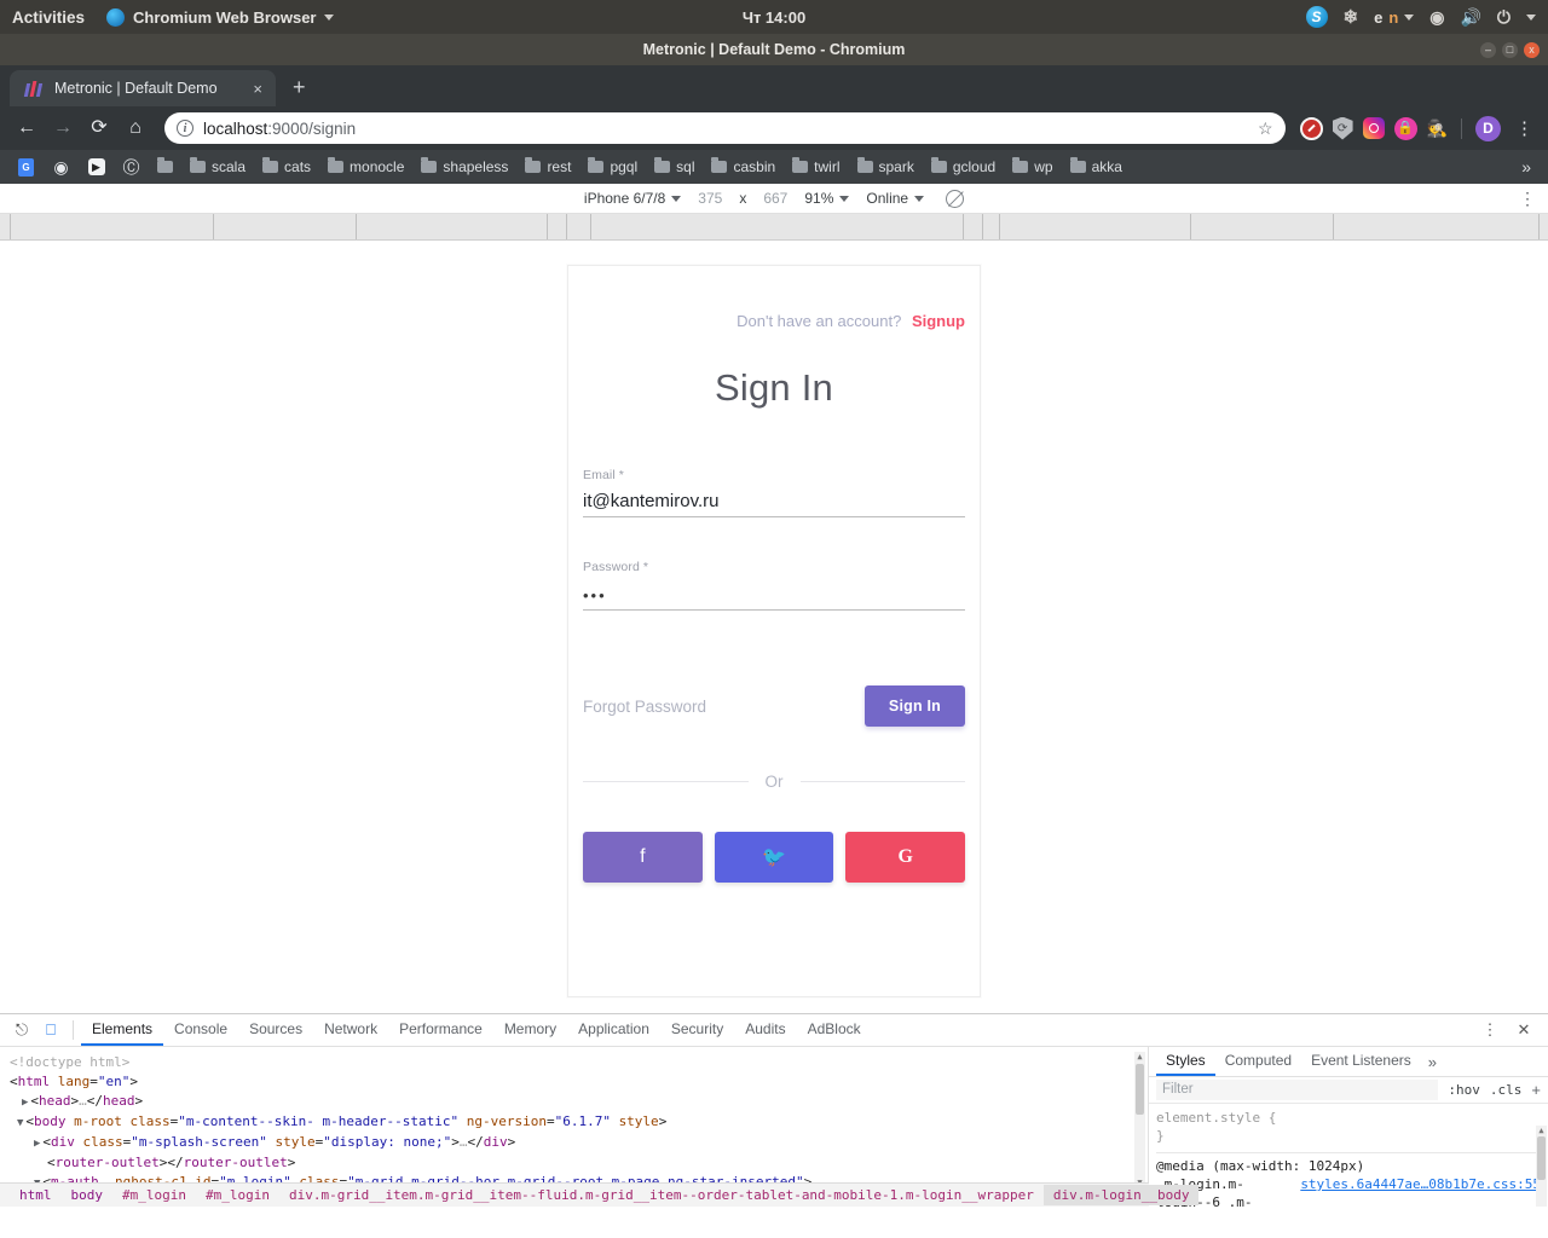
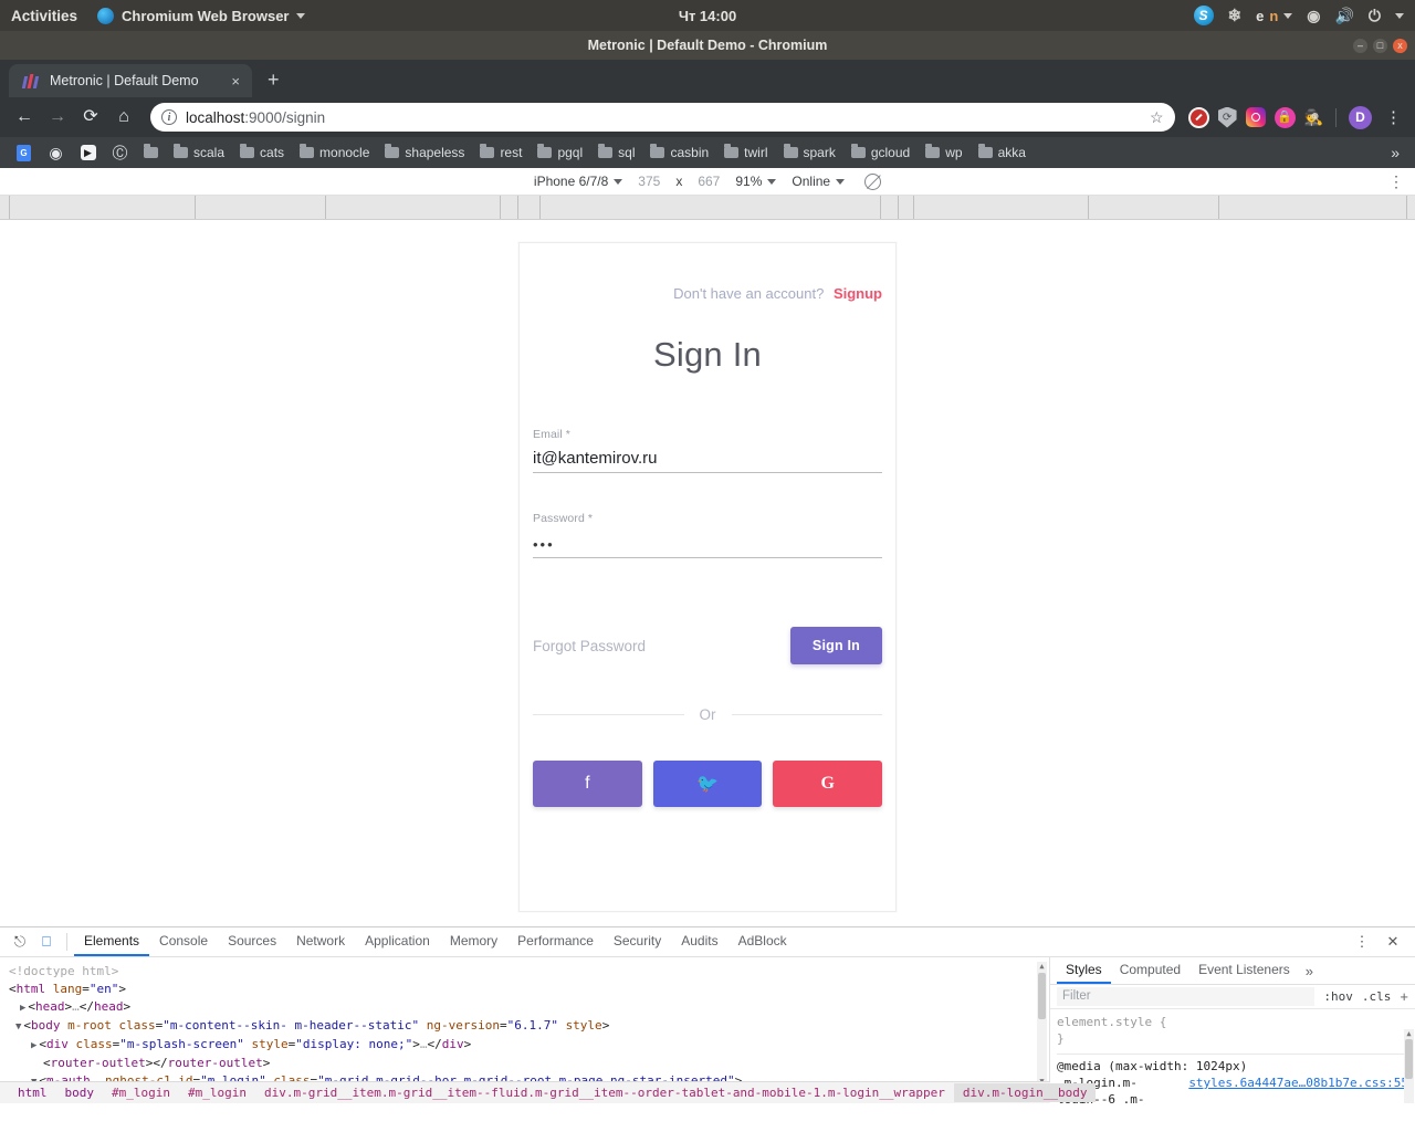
  Activities
  Chromium Web Browser
  Чт 14:00
  S
  ❄
  e
  n
  ◉
  🔊
  ⏻
  Metronic | Default Demo - Chromium
  –
  □
  x
  Metronic | Default Demo
  ×
  +
  ←
  →
  ⟳
  ⌂
  i
  localhost:9000/signin
  ☆
  ⟳
  🔒
  🕵
  D
  ⋮
  G
  ◉
  ▶
  Ⓒ
  scala
  cats
  monocle
  shapeless
  rest
  pgql
  sql
  casbin
  twirl
  spark
  gcloud
  wp
  akka
  »
  iPhone 6/7/8
  375
  x
  667
  91%
  Online
  ⋮
  Don't have an account? Signup
  Sign In
  Email *
  it@kantemirov.ru
  Password *
  •••
  Forgot Password
  Sign In
  Or
  f
  🐦
  G
  ⎋
  ⎕
  Elements
  Console
  Sources
  Network
- Performance
+ Application
  Memory
- Application
+ Performance
  Security
  Audits
  AdBlock
  ⋮
  ✕
  <!doctype html>
  <html lang="en">
  ▶ <head>…</head>
  ▼ <body m-root class="m-content--skin- m-header--static" ng-version="6.1.7" style>
  ▶ <div class="m-splash-screen" style="display: none;">…</div>
  <router-outlet></router-outlet>
  ▲
  Styles
  Computed
  Event Listeners
  »
  Filter
  :hov
  .cls
  +
  element.style {
  }
  @media (max-width: 1024px)
  styles.6a4447ae…08b1b7e.css:5
  ▲
  html
  body
  #m_login
  #m_login
  div.m-grid__item.m-grid__item--fluid.m-grid__item--order-tablet-and-mobile-1.m-login__wrapper
  div.m-login__body
